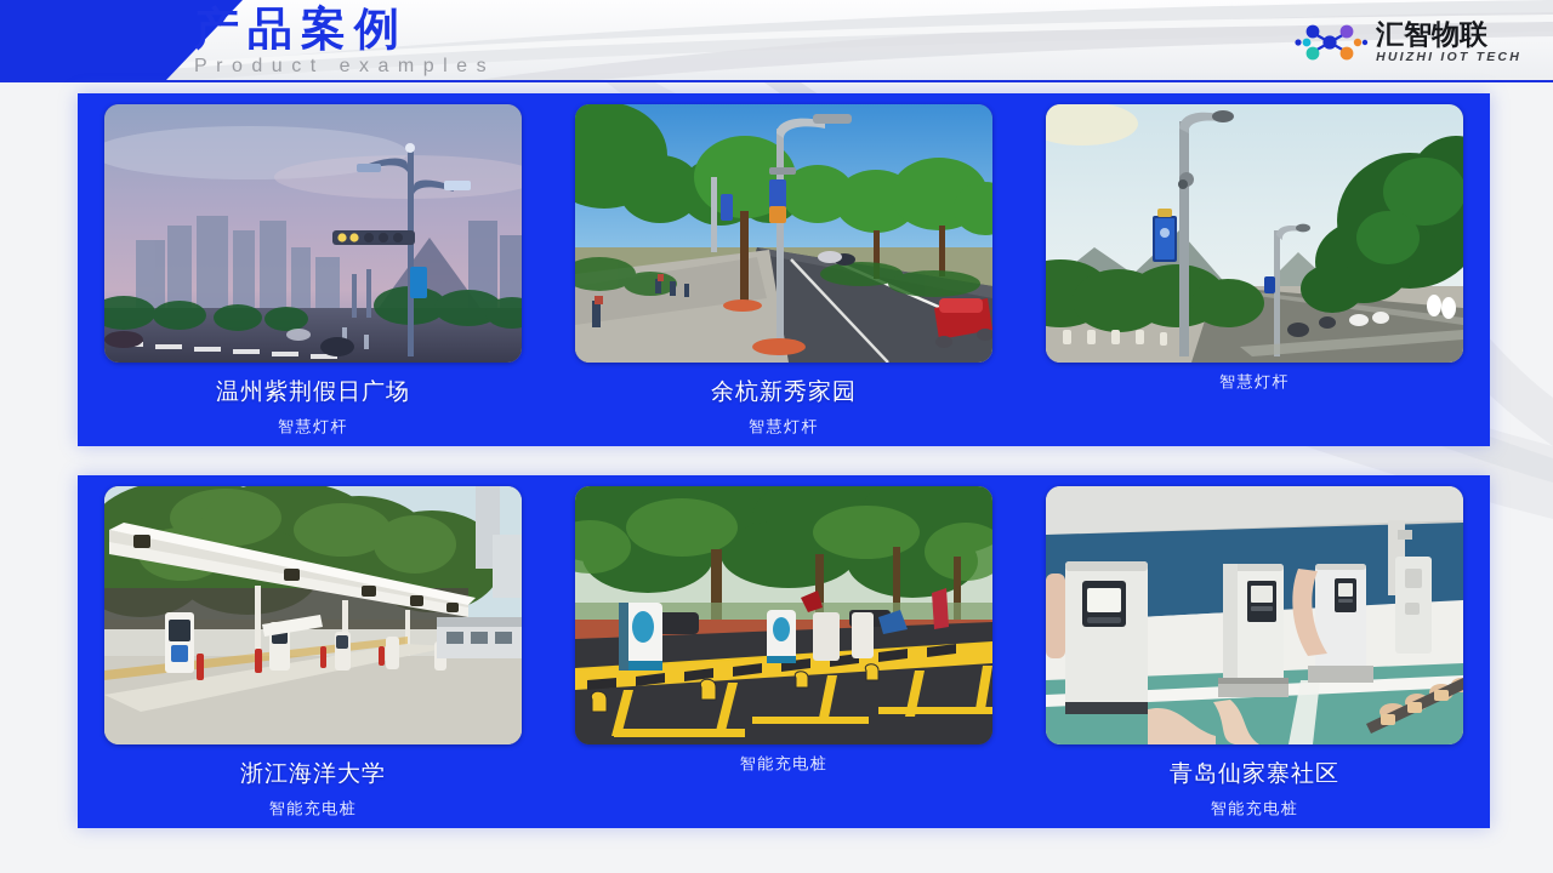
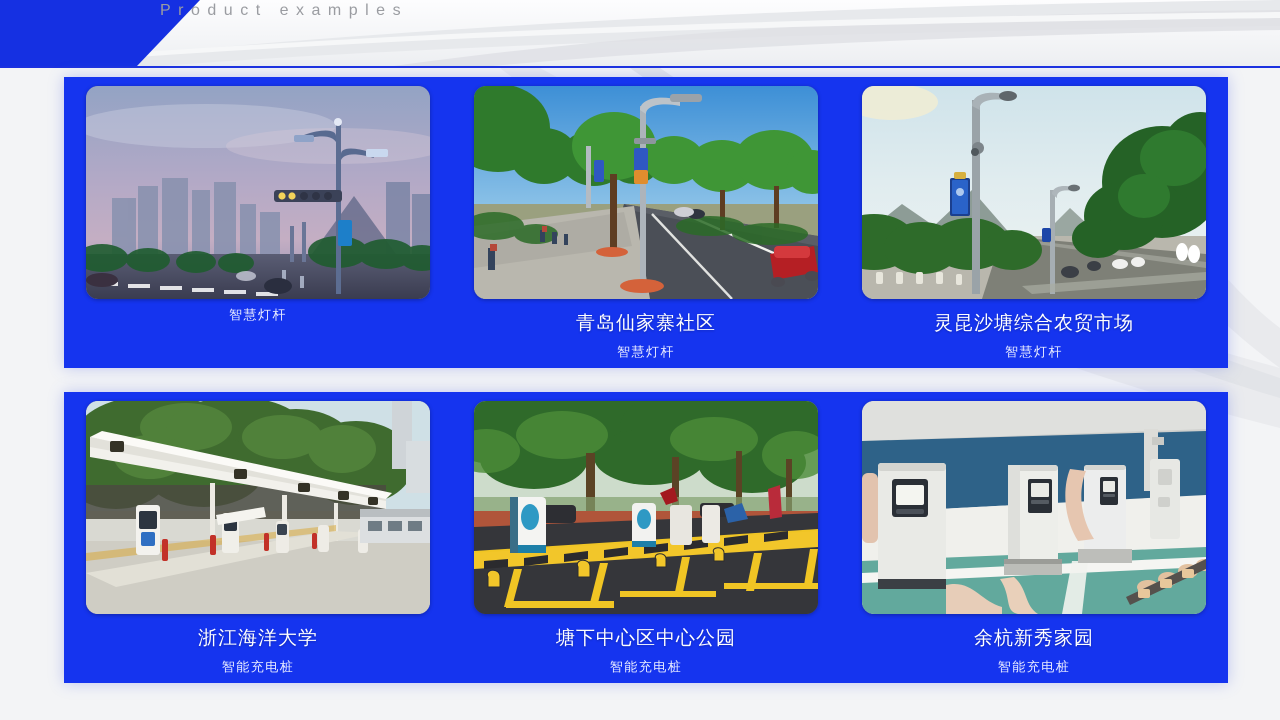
- 产品案例
  Product examples
- 汇智物联
- HUIZHI IOT TECH
- 温州紫荆假日广场
  智慧灯杆
- 余杭新秀家园
+ 青岛仙家寨社区
  智慧灯杆
+ 灵昆沙塘综合农贸市场
  智慧灯杆
  浙江海洋大学
  智能充电桩
+ 塘下中心区中心公园
  智能充电桩
- 青岛仙家寨社区
+ 余杭新秀家园
  智能充电桩
